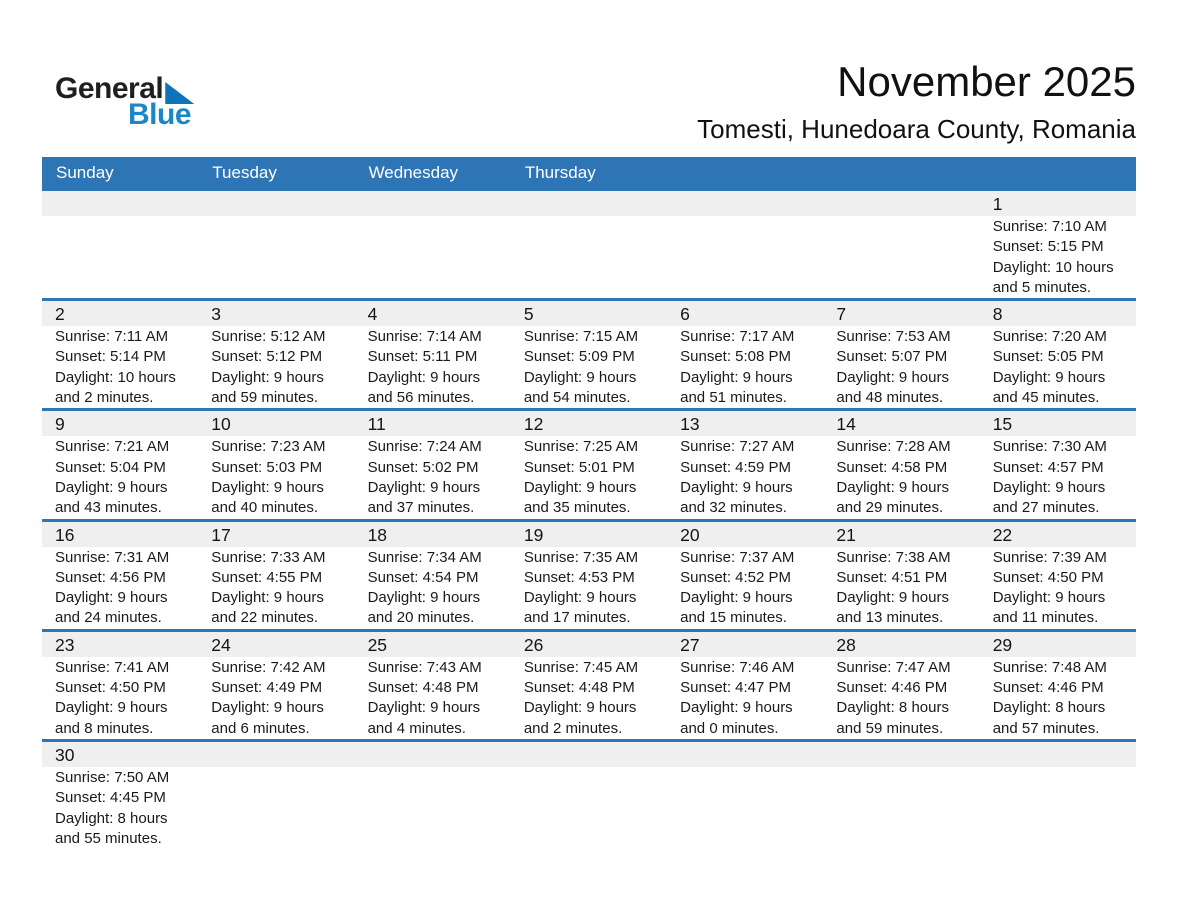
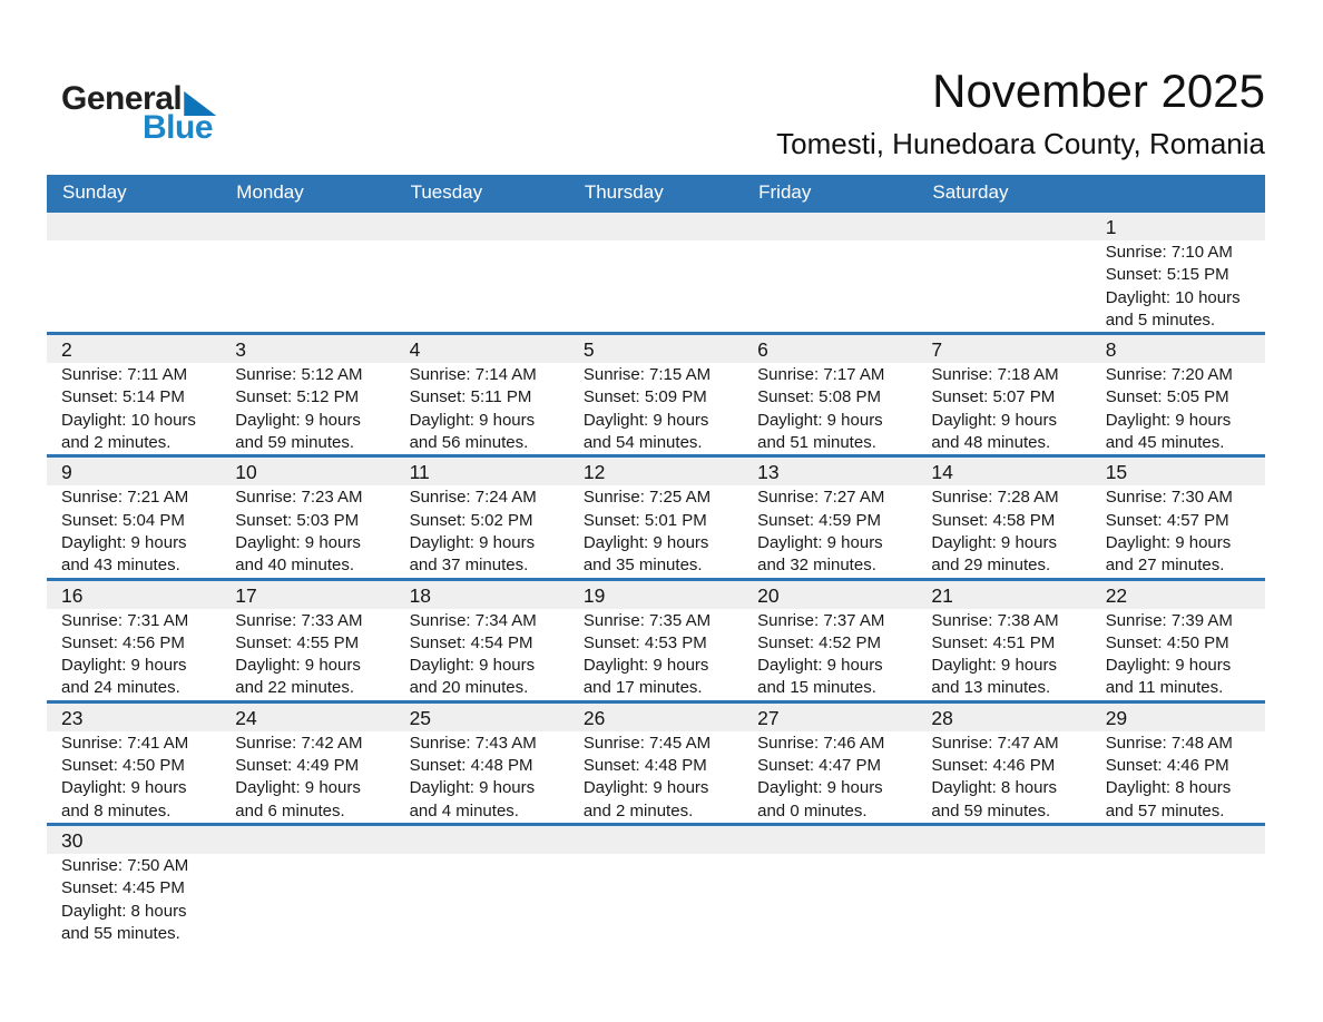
  General
  Blue
  November 2025
  Tomesti, Hunedoara County, Romania
  Sunday
+ Monday
  Tuesday
- Wednesday
  Thursday
+ Friday
+ Saturday
  1
  Sunrise: 7:10 AM
  Sunset: 5:15 PM
  Daylight: 10 hours
  and 5 minutes.
  2
  Sunrise: 7:11 AM
  Sunset: 5:14 PM
  Daylight: 10 hours
  and 2 minutes.
  3
  Sunrise: 5:12 AM
  Sunset: 5:12 PM
  Daylight: 9 hours
  and 59 minutes.
  4
  Sunrise: 7:14 AM
  Sunset: 5:11 PM
  Daylight: 9 hours
  and 56 minutes.
  5
  Sunrise: 7:15 AM
  Sunset: 5:09 PM
  Daylight: 9 hours
  and 54 minutes.
  6
  Sunrise: 7:17 AM
  Sunset: 5:08 PM
  Daylight: 9 hours
  and 51 minutes.
  7
- Sunrise: 7:53 AM
+ Sunrise: 7:18 AM
  Sunset: 5:07 PM
  Daylight: 9 hours
  and 48 minutes.
  8
  Sunrise: 7:20 AM
  Sunset: 5:05 PM
  Daylight: 9 hours
  and 45 minutes.
  9
  Sunrise: 7:21 AM
  Sunset: 5:04 PM
  Daylight: 9 hours
  and 43 minutes.
  10
  Sunrise: 7:23 AM
  Sunset: 5:03 PM
  Daylight: 9 hours
  and 40 minutes.
  11
  Sunrise: 7:24 AM
  Sunset: 5:02 PM
  Daylight: 9 hours
  and 37 minutes.
  12
  Sunrise: 7:25 AM
  Sunset: 5:01 PM
  Daylight: 9 hours
  and 35 minutes.
  13
  Sunrise: 7:27 AM
  Sunset: 4:59 PM
  Daylight: 9 hours
  and 32 minutes.
  14
  Sunrise: 7:28 AM
  Sunset: 4:58 PM
  Daylight: 9 hours
  and 29 minutes.
  15
  Sunrise: 7:30 AM
  Sunset: 4:57 PM
  Daylight: 9 hours
  and 27 minutes.
  16
  Sunrise: 7:31 AM
  Sunset: 4:56 PM
  Daylight: 9 hours
  and 24 minutes.
  17
  Sunrise: 7:33 AM
  Sunset: 4:55 PM
  Daylight: 9 hours
  and 22 minutes.
  18
  Sunrise: 7:34 AM
  Sunset: 4:54 PM
  Daylight: 9 hours
  and 20 minutes.
  19
  Sunrise: 7:35 AM
  Sunset: 4:53 PM
  Daylight: 9 hours
  and 17 minutes.
  20
  Sunrise: 7:37 AM
  Sunset: 4:52 PM
  Daylight: 9 hours
  and 15 minutes.
  21
  Sunrise: 7:38 AM
  Sunset: 4:51 PM
  Daylight: 9 hours
  and 13 minutes.
  22
  Sunrise: 7:39 AM
  Sunset: 4:50 PM
  Daylight: 9 hours
  and 11 minutes.
  23
  Sunrise: 7:41 AM
  Sunset: 4:50 PM
  Daylight: 9 hours
  and 8 minutes.
  24
  Sunrise: 7:42 AM
  Sunset: 4:49 PM
  Daylight: 9 hours
  and 6 minutes.
  25
  Sunrise: 7:43 AM
  Sunset: 4:48 PM
  Daylight: 9 hours
  and 4 minutes.
  26
  Sunrise: 7:45 AM
  Sunset: 4:48 PM
  Daylight: 9 hours
  and 2 minutes.
  27
  Sunrise: 7:46 AM
  Sunset: 4:47 PM
  Daylight: 9 hours
  and 0 minutes.
  28
  Sunrise: 7:47 AM
  Sunset: 4:46 PM
  Daylight: 8 hours
  and 59 minutes.
  29
  Sunrise: 7:48 AM
  Sunset: 4:46 PM
  Daylight: 8 hours
  and 57 minutes.
  30
  Sunrise: 7:50 AM
  Sunset: 4:45 PM
  Daylight: 8 hours
  and 55 minutes.
